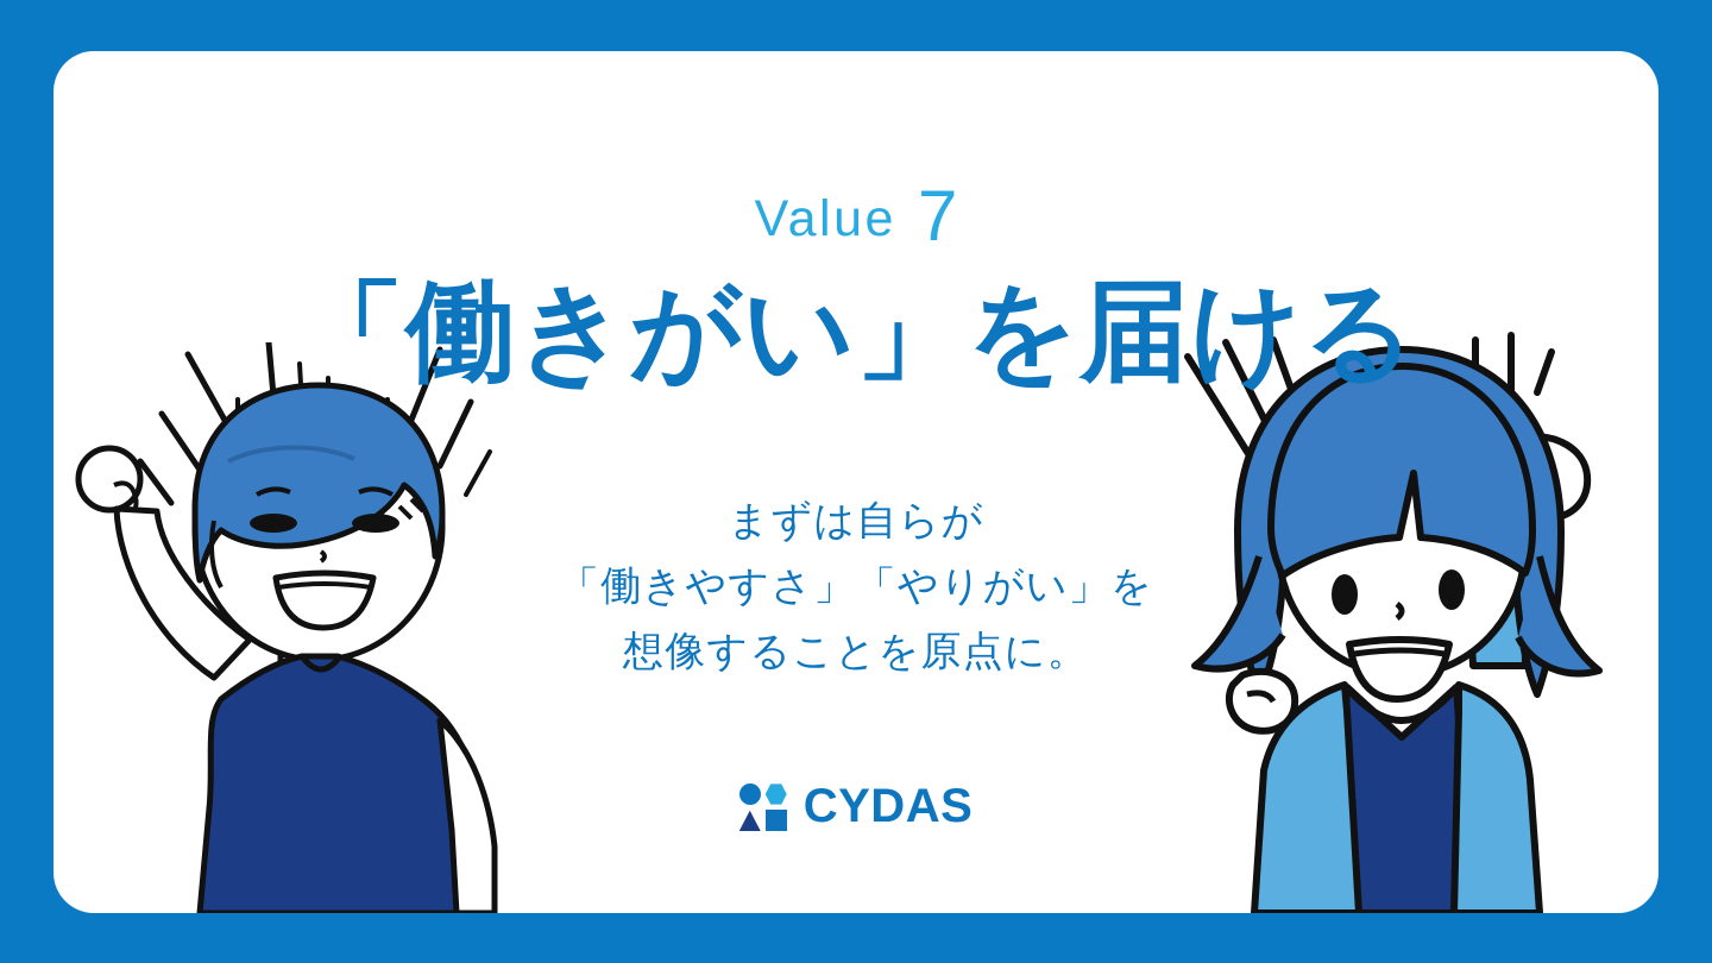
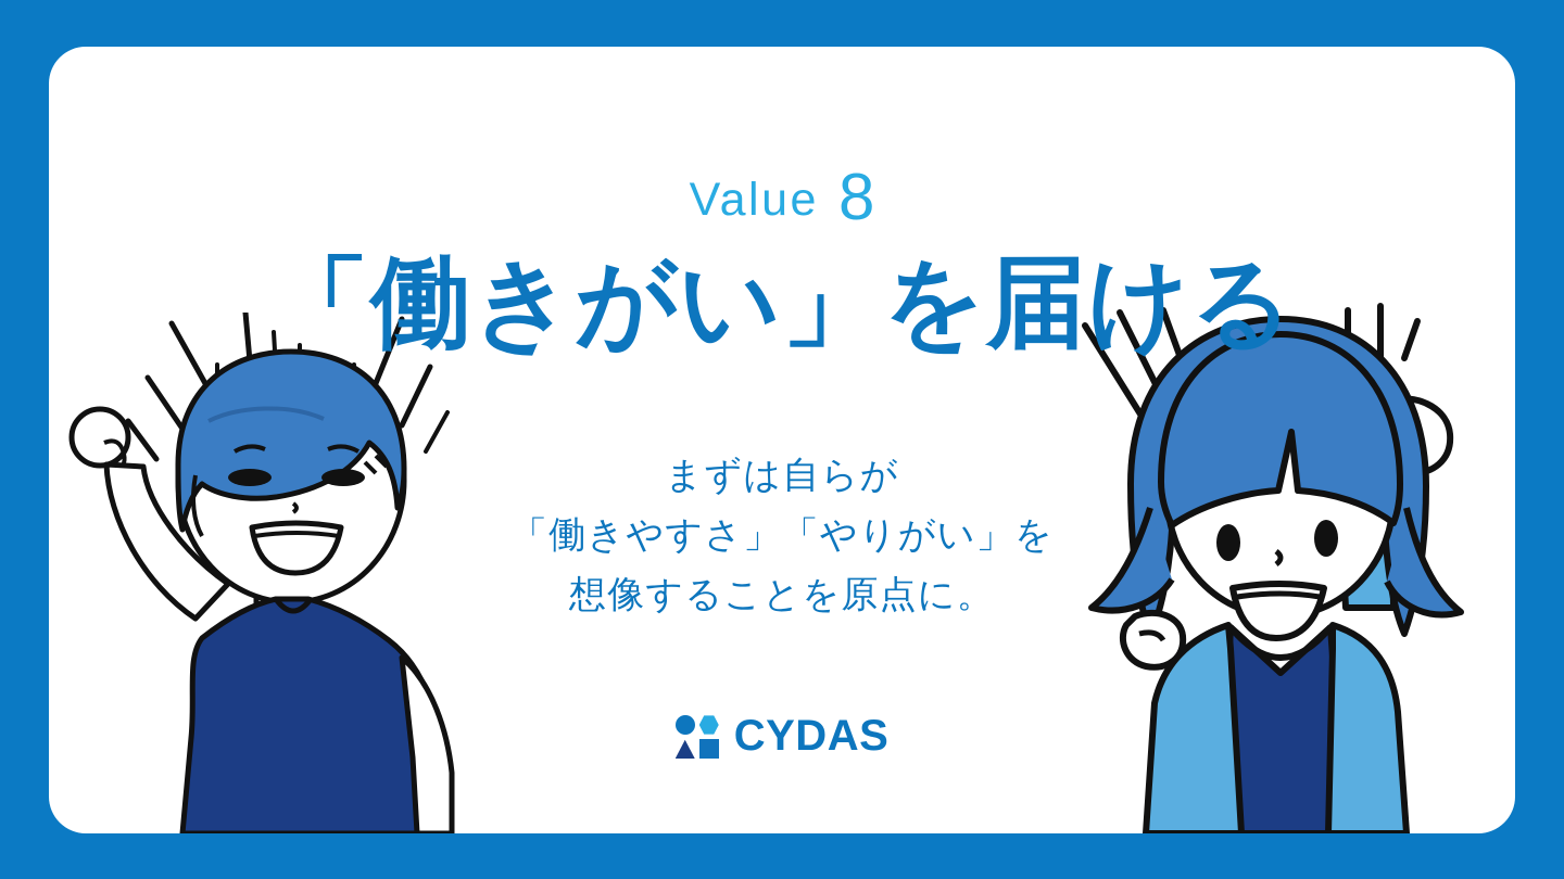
- Value 7
+ Value 8
  「働きがい」を届ける
  まずは自らが
  「働きやすさ」「やりがい」を
  想像することを原点に。
  CYDAS
